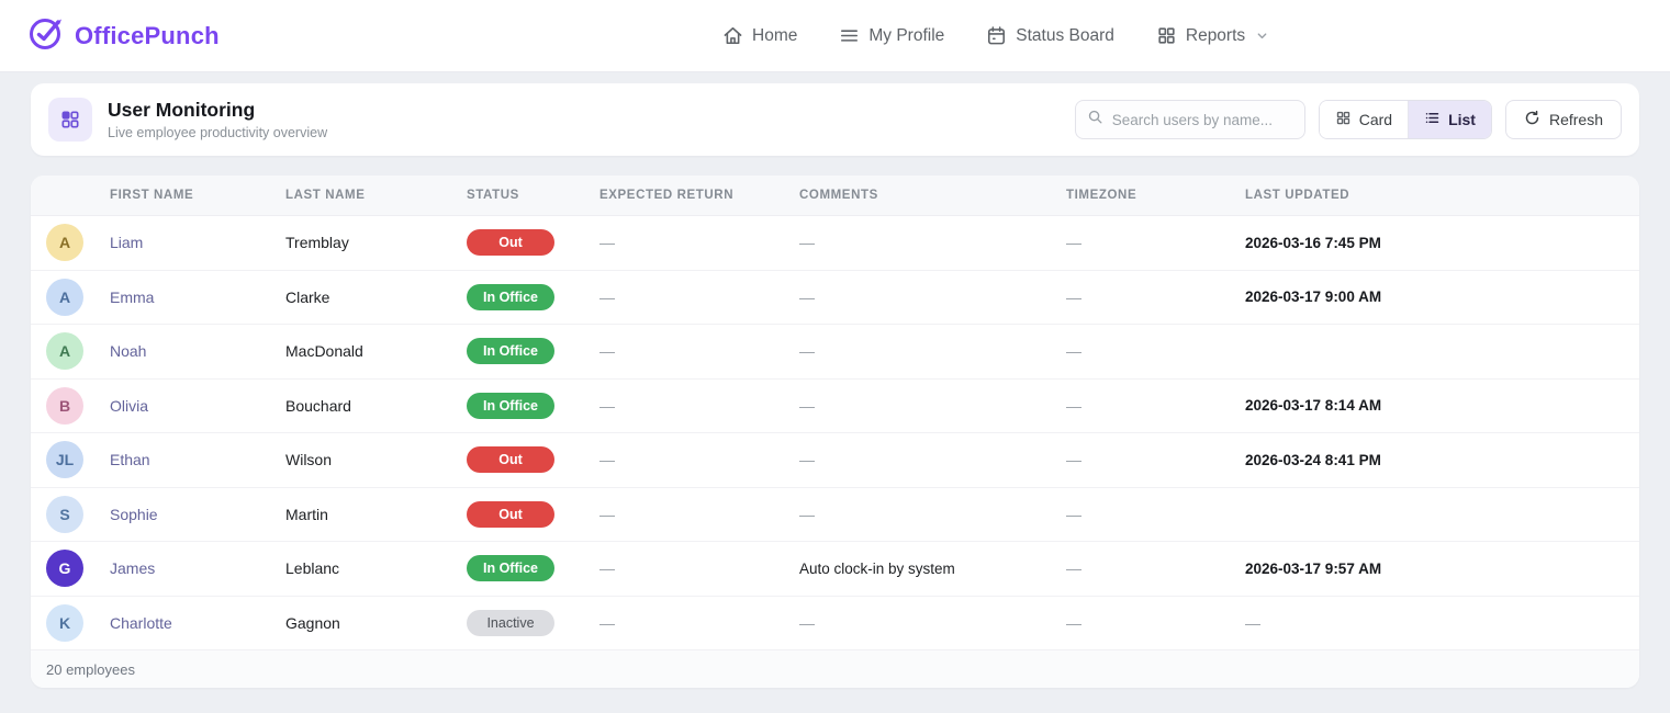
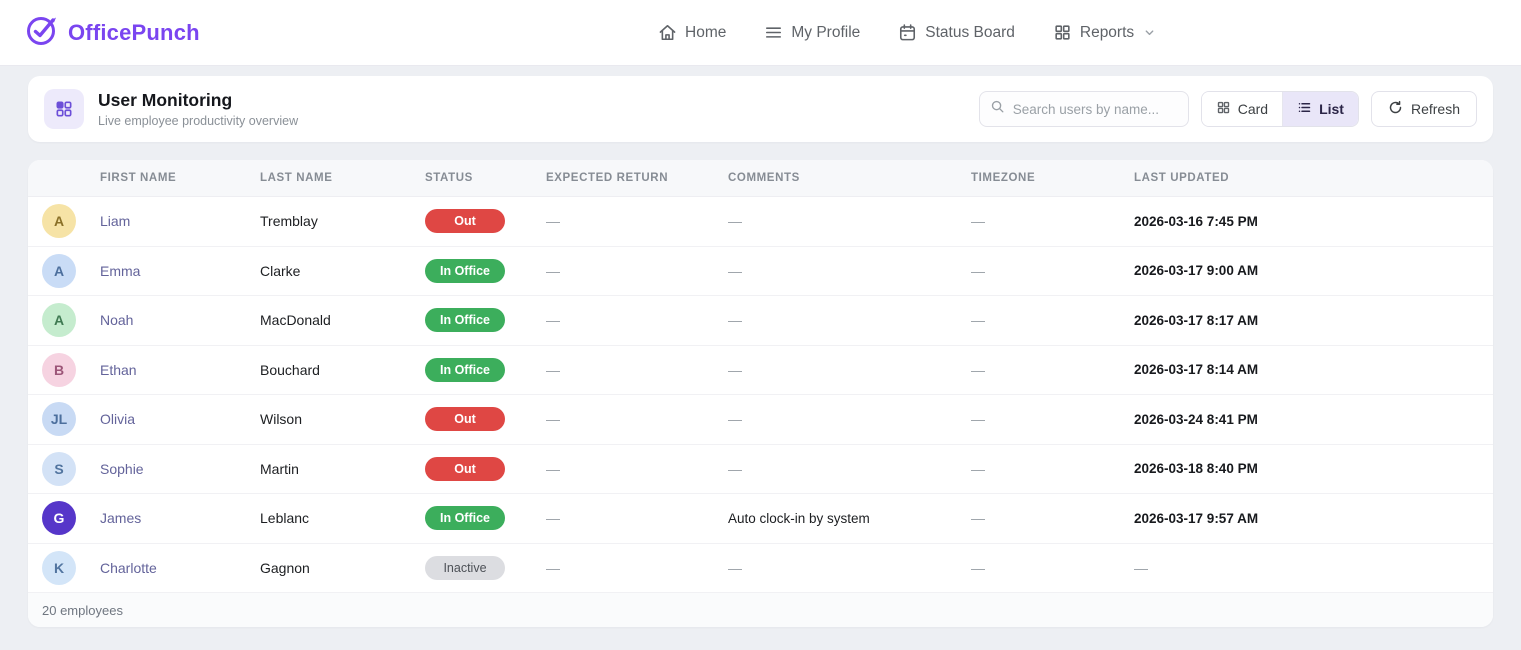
  OfficePunch
  Home
  My Profile
  Status Board
  Reports
  User Monitoring
  Live employee productivity overview
  Search users by name...
  Card
  List
  Refresh
  FIRST NAME
  LAST NAME
  STATUS
  EXPECTED RETURN
  COMMENTS
  TIMEZONE
  LAST UPDATED
  A
  Liam
  Tremblay
  Out
  —
  —
  —
  2026-03-16 7:45 PM
  A
  Emma
  Clarke
  In Office
  —
  —
  —
  2026-03-17 9:00 AM
  A
  Noah
  MacDonald
  In Office
  —
  —
  —
+ 2026-03-17 8:17 AM
  B
- Olivia
+ Ethan
  Bouchard
  In Office
  —
  —
  —
  2026-03-17 8:14 AM
  JL
- Ethan
+ Olivia
  Wilson
  Out
  —
  —
  —
  2026-03-24 8:41 PM
  S
  Sophie
  Martin
  Out
  —
  —
  —
+ 2026-03-18 8:40 PM
  G
  James
  Leblanc
  In Office
  —
  Auto clock-in by system
  —
  2026-03-17 9:57 AM
  K
  Charlotte
  Gagnon
  Inactive
  —
  —
  —
  —
  20 employees
